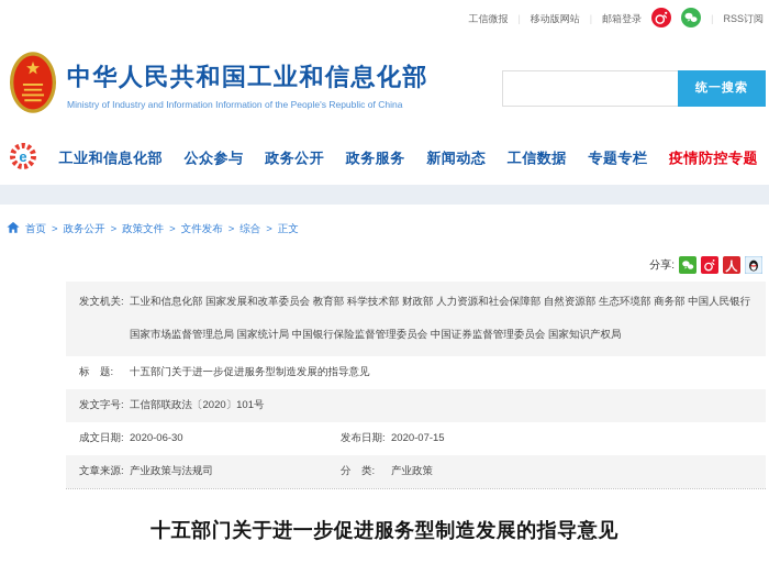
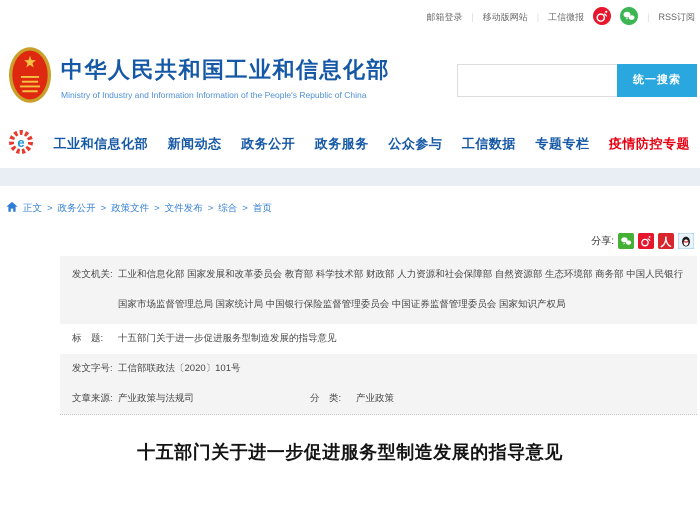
- 工信微报
+ 邮箱登录
  |
  移动版网站
- 邮箱登录
+ 工信微报
  |
  RSS订阅
  中华人民共和国工业和信息化部
  Ministry of Industry and Information Information of the People's Republic of China
  统一搜索
  e
  工业和信息化部
- 公众参与
+ 新闻动态
  政务公开
  政务服务
- 新闻动态
+ 公众参与
  工信数据
  专题专栏
  疫情防控专题
- 首页
+ 正文
  >
  政务公开
  >
  政策文件
  >
  文件发布
  >
  综合
  >
- 正文
+ 首页
  分享:
  人
  发文机关:
  工业和信息化部 国家发展和改革委员会 教育部 科学技术部 财政部 人力资源和社会保障部 自然资源部 生态环境部 商务部 中国人民银行 国家市场监督管理总局 国家统计局 中国银行保险监督管理委员会 中国证券监督管理委员会 国家知识产权局
  标 题:
  十五部门关于进一步促进服务型制造发展的指导意见
  发文字号:
  工信部联政法〔2020〕101号
- 成文日期:
- 2020-06-30
- 发布日期:
- 2020-07-15
  文章来源:
  产业政策与法规司
  分 类:
  产业政策
  十五部门关于进一步促进服务型制造发展的指导意见
